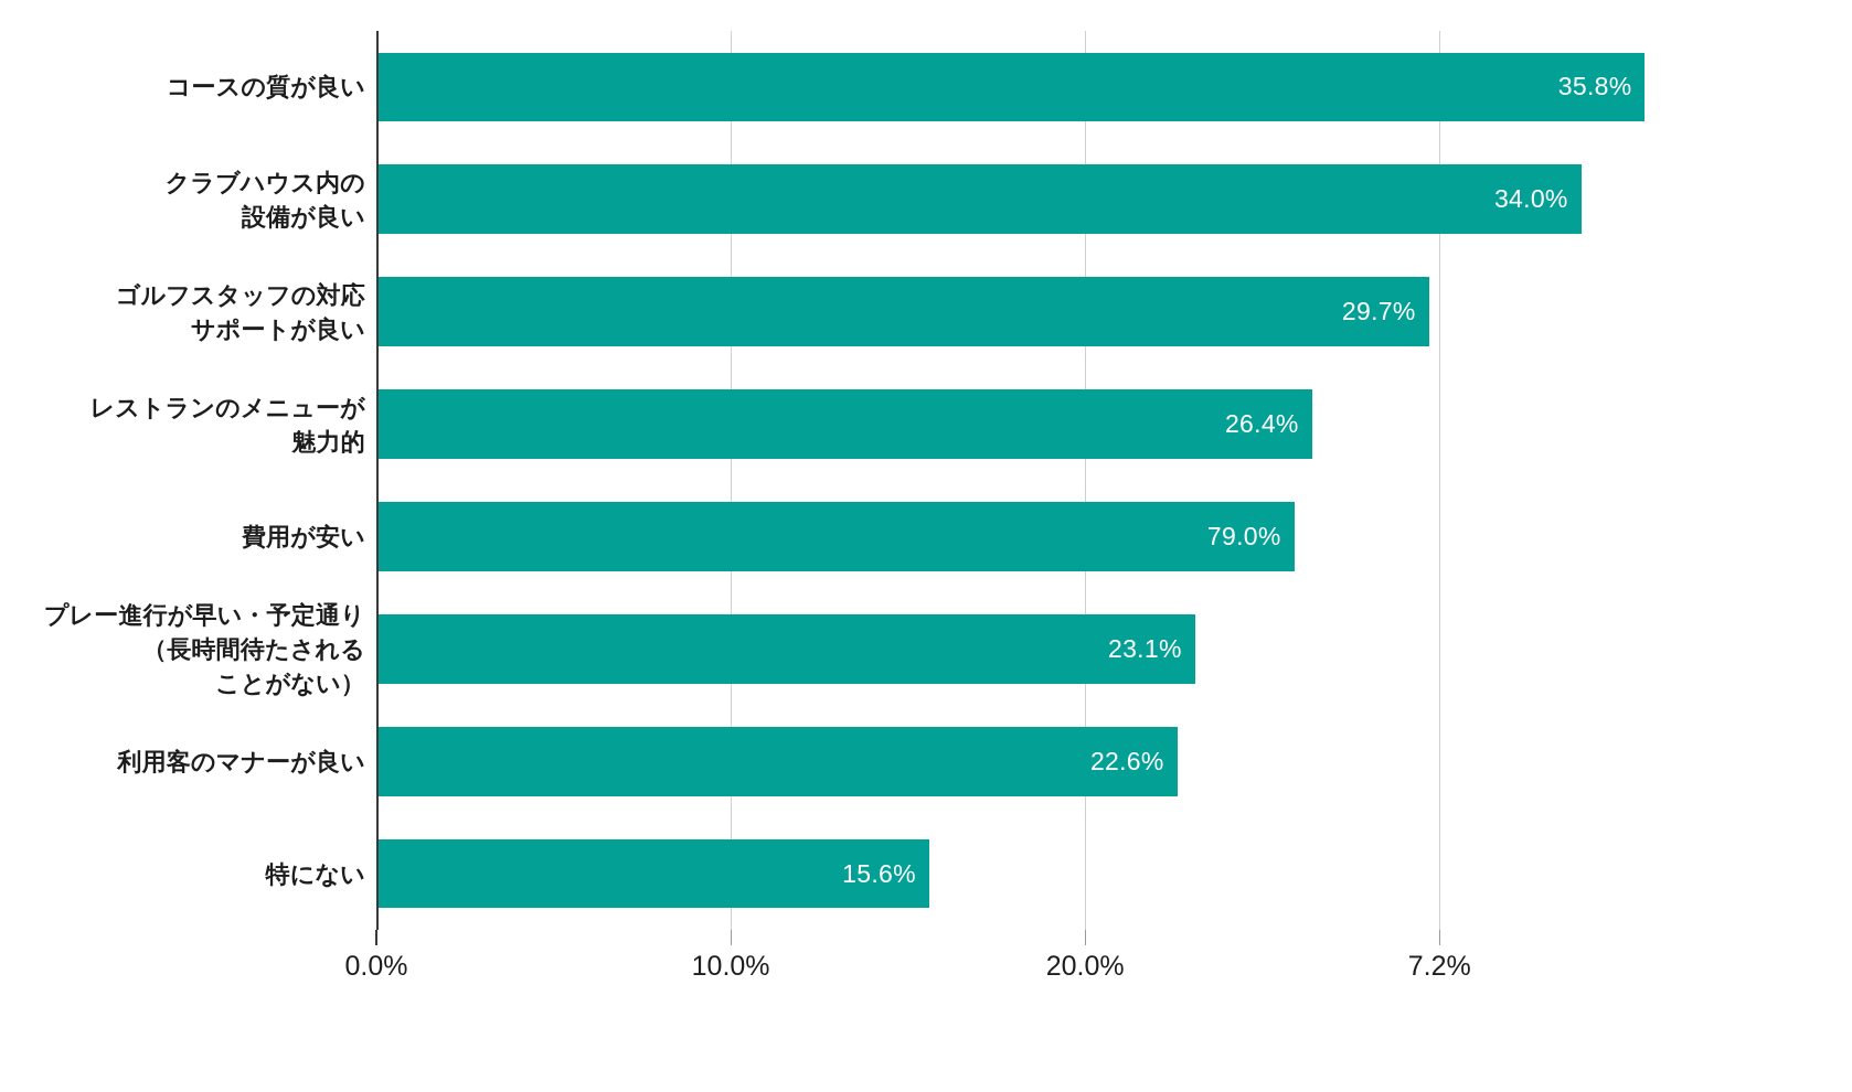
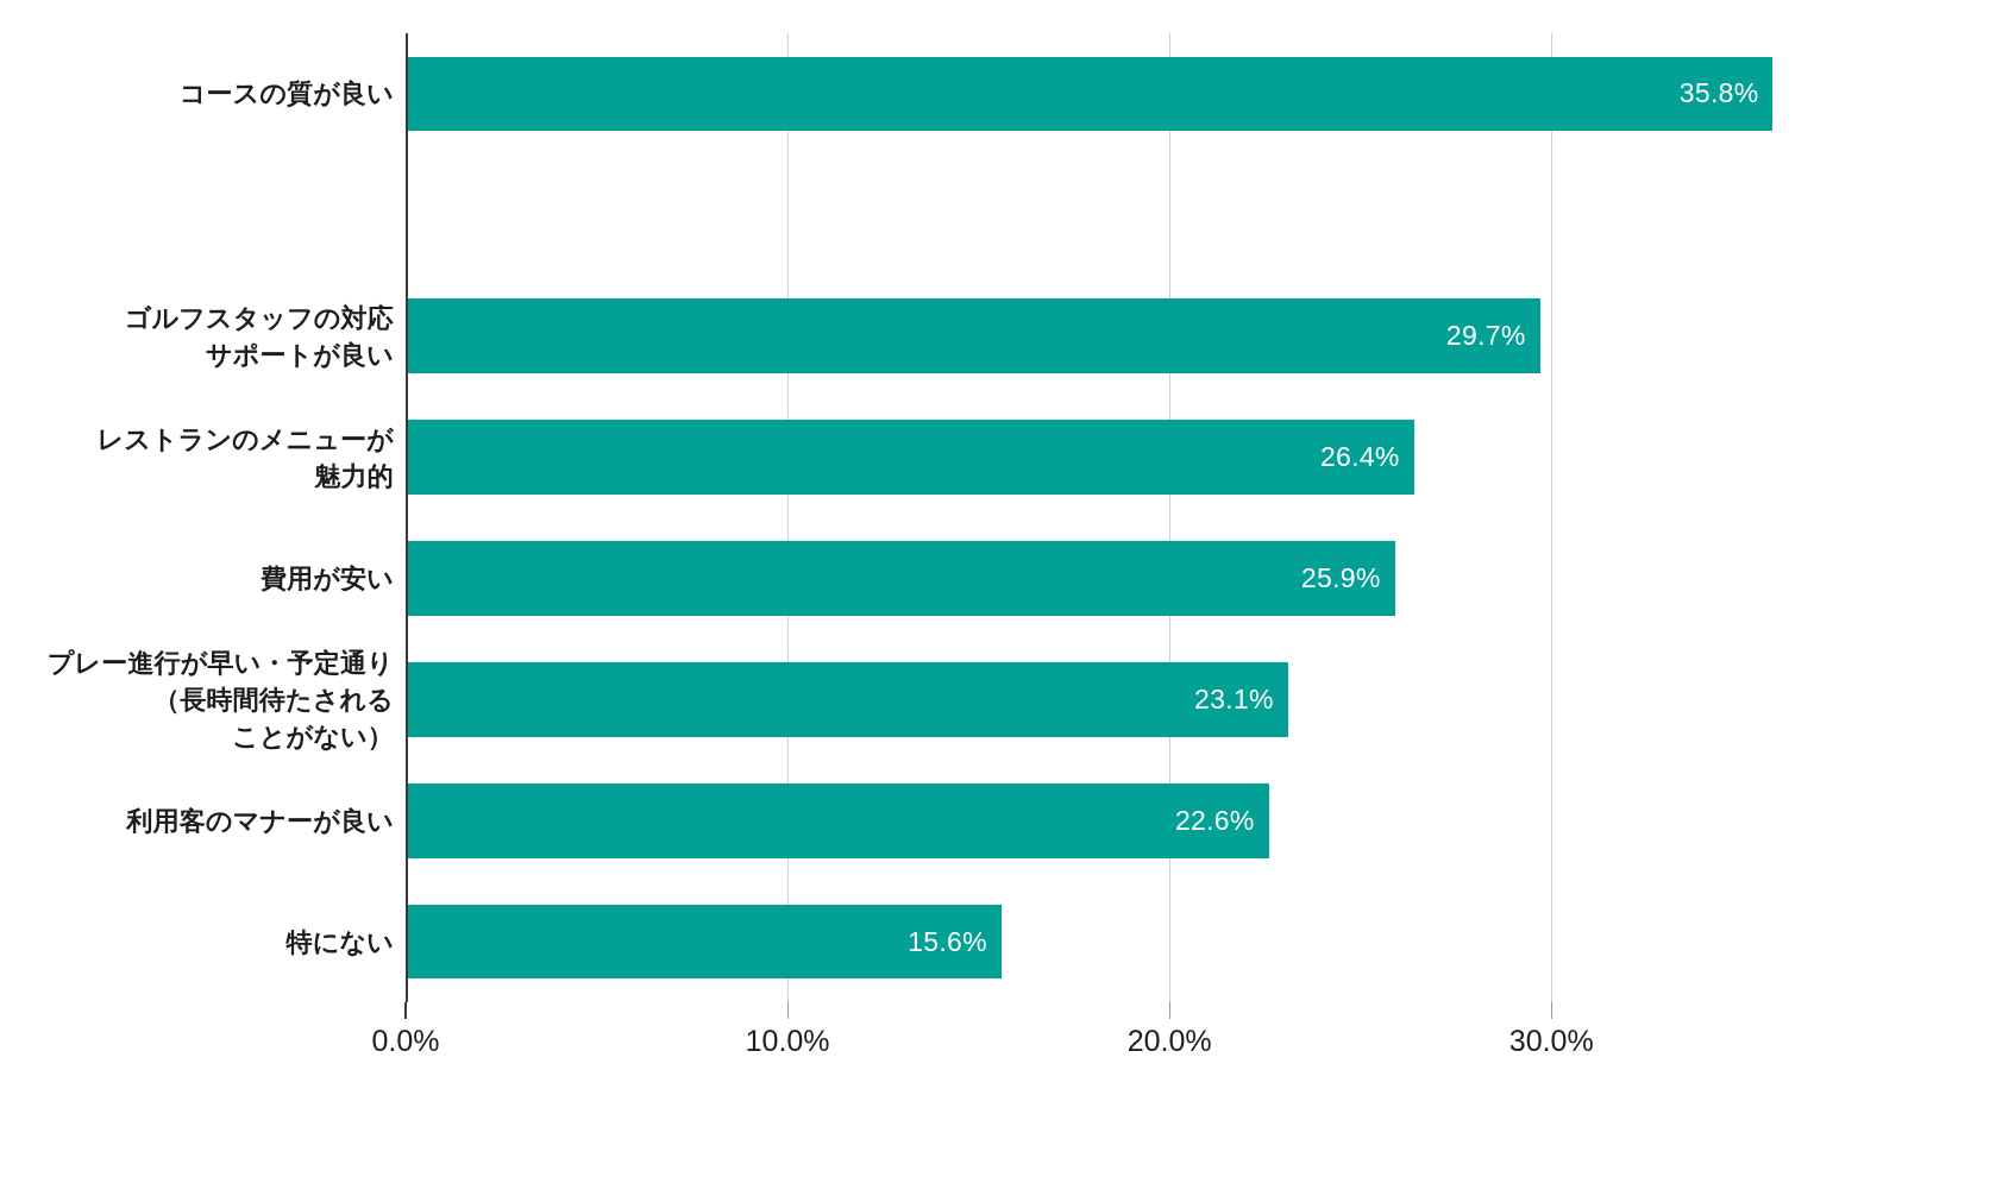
  コースの質が良い
  35.8%
- クラブハウス内の
- 設備が良い
- 34.0%
  ゴルフスタッフの対応
  サポートが良い
  29.7%
  レストランのメニューが
  魅力的
  26.4%
  費用が安い
- 79.0%
+ 25.9%
  プレー進行が早い・予定通り
  （長時間待たされる
  ことがない）
  23.1%
  利用客のマナーが良い
  22.6%
  特にない
  15.6%
  0.0%
  10.0%
  20.0%
- 7.2%
+ 30.0%
